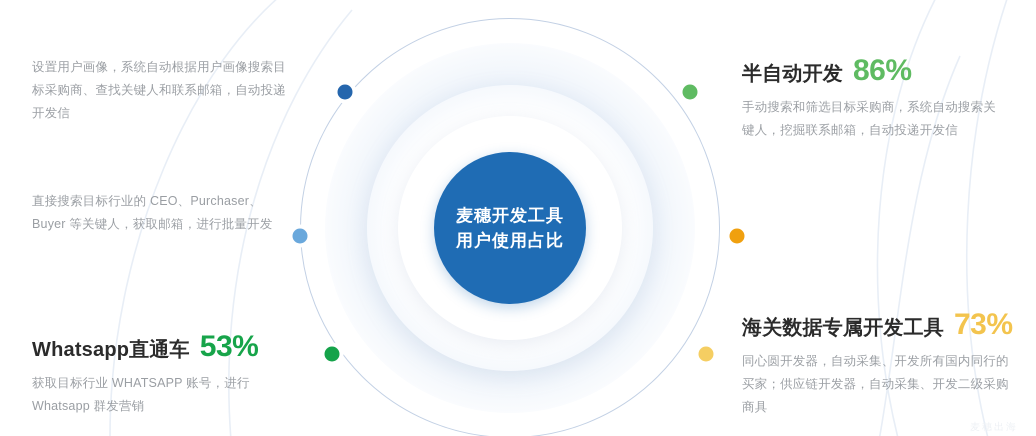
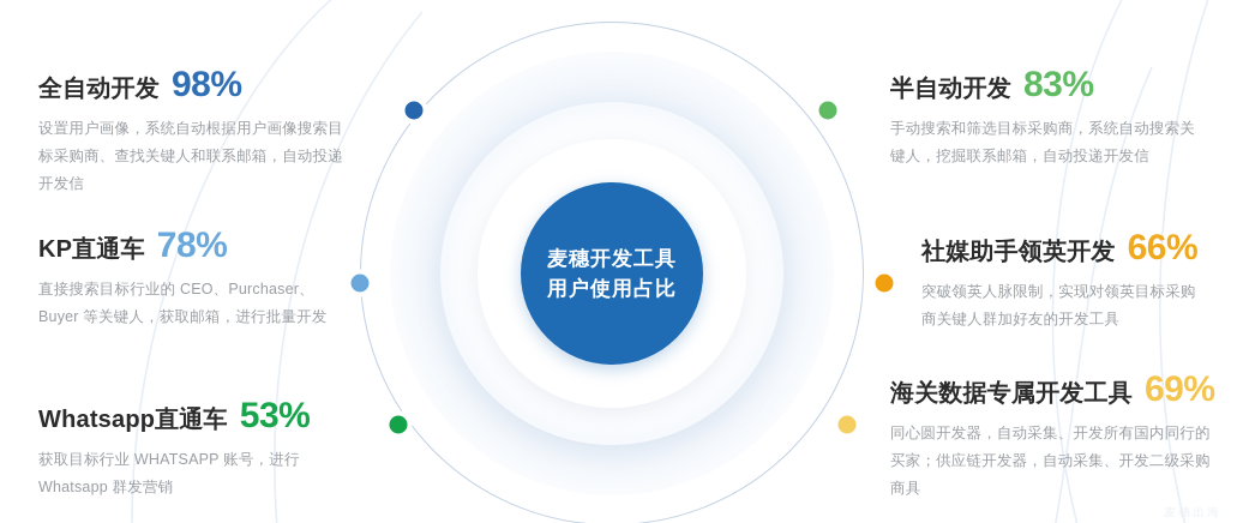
  麦穗开发工具
  用户使用占比
+ 全自动开发
+ 98%
  设置用户画像，系统自动根据用户画像搜索目标采购商、查找关键人和联系邮箱，自动投递开发信
+ KP直通车
+ 78%
  直接搜索目标行业的 CEO、Purchaser、Buyer 等关键人，获取邮箱，进行批量开发
  Whatsapp直通车
  53%
  获取目标行业 WHATSAPP 账号，进行 Whatsapp 群发营销
  半自动开发
- 86%
+ 83%
  手动搜索和筛选目标采购商，系统自动搜索关键人，挖掘联系邮箱，自动投递开发信
+ 社媒助手领英开发
+ 66%
+ 突破领英人脉限制，实现对领英目标采购商关键人群加好友的开发工具
  海关数据专属开发工具
- 73%
+ 69%
  同心圆开发器，自动采集、开发所有国内同行的买家；供应链开发器，自动采集、开发二级采购商具
